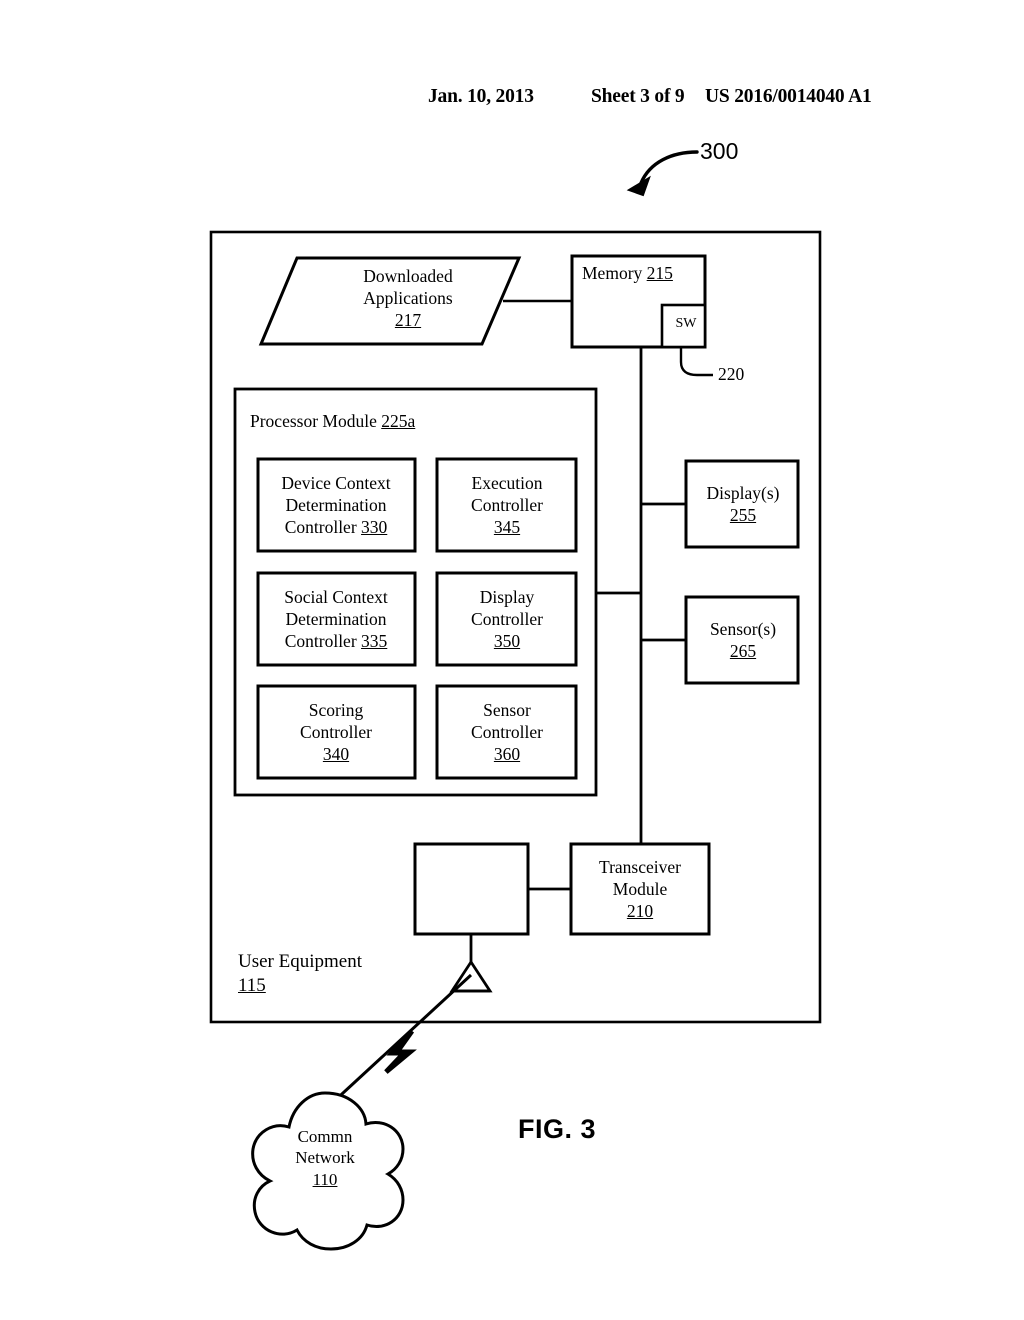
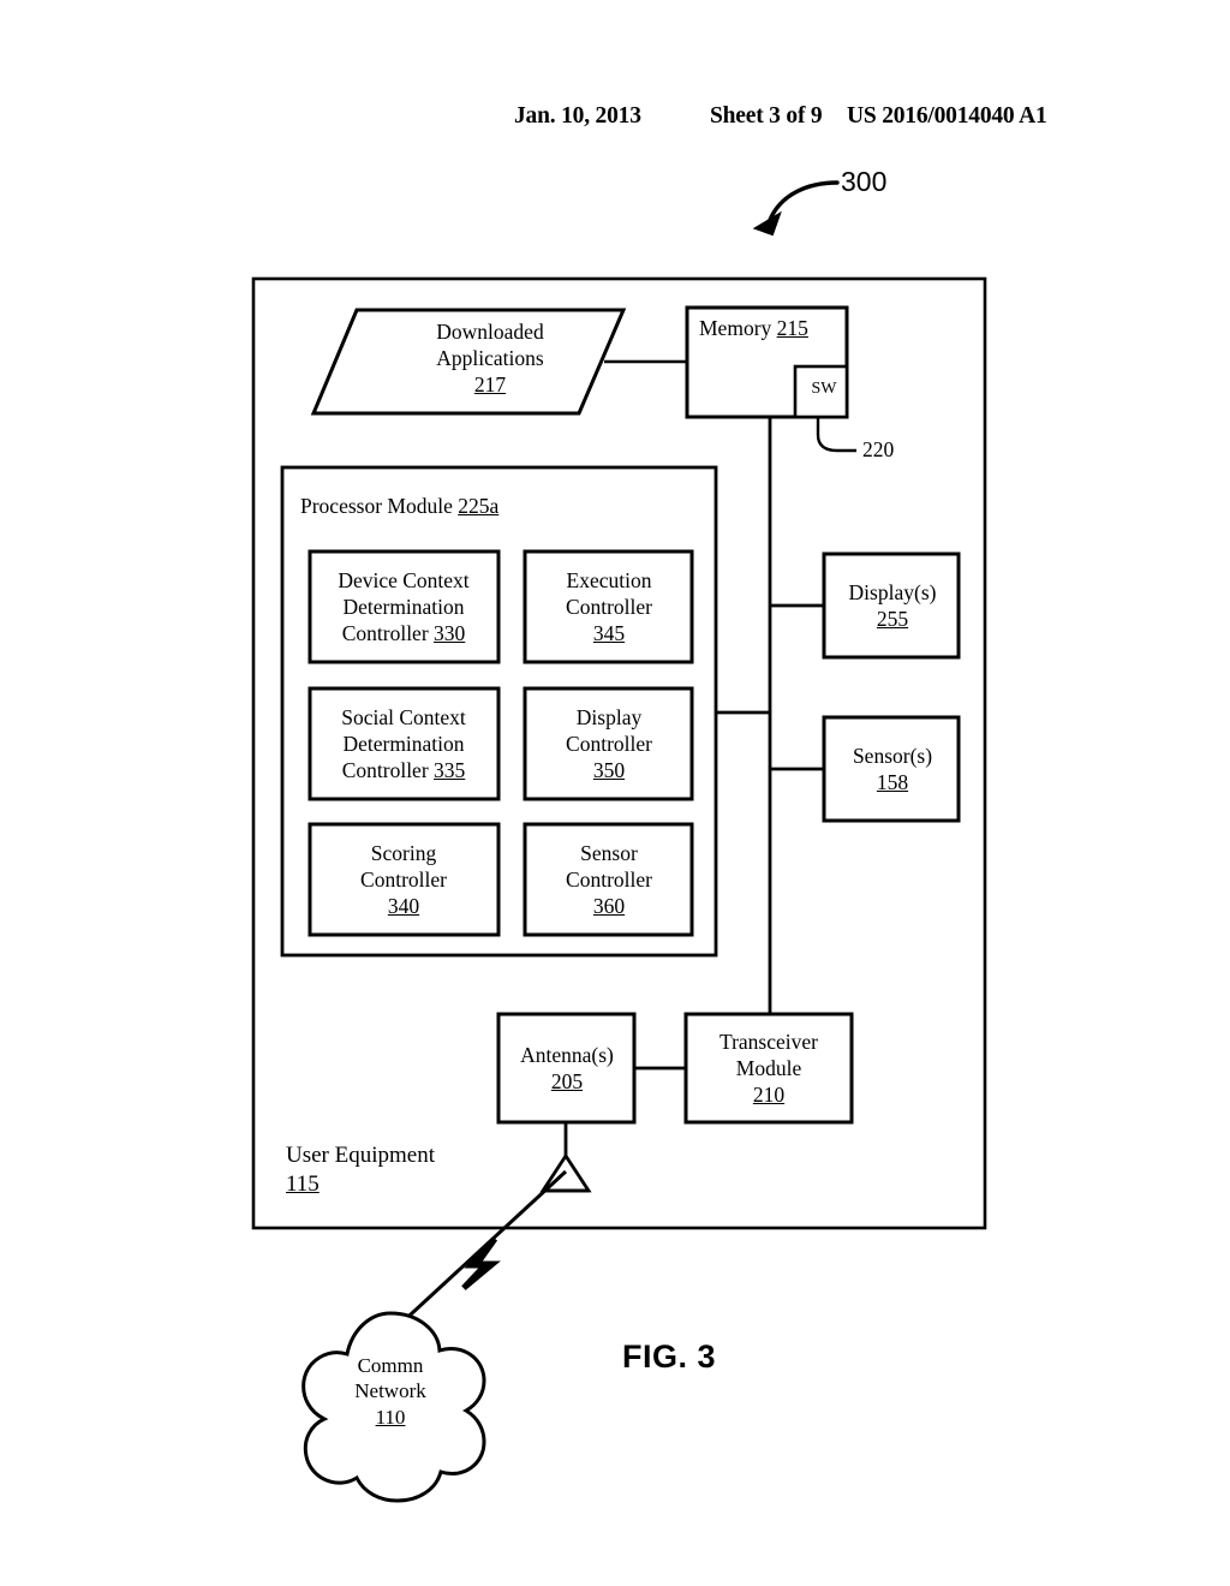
  Jan. 10, 2013
  Sheet 3 of 9
  US 2016/0014040 A1
  300
  Downloaded
  Applications
  217
  Memory 215
  SW
  220
  Processor Module 225a
  Device Context
  Determination
  Controller 330
  Execution
  Controller
  345
  Social Context
  Determination
  Controller 335
  Display
  Controller
  350
  Scoring
  Controller
  340
  Sensor
  Controller
  360
  Display(s)
  255
  Sensor(s)
- 265
+ 158
+ Antenna(s)
+ 205
  Transceiver
  Module
  210
  User Equipment
  115
  Commn
  Network
  110
  FIG. 3
